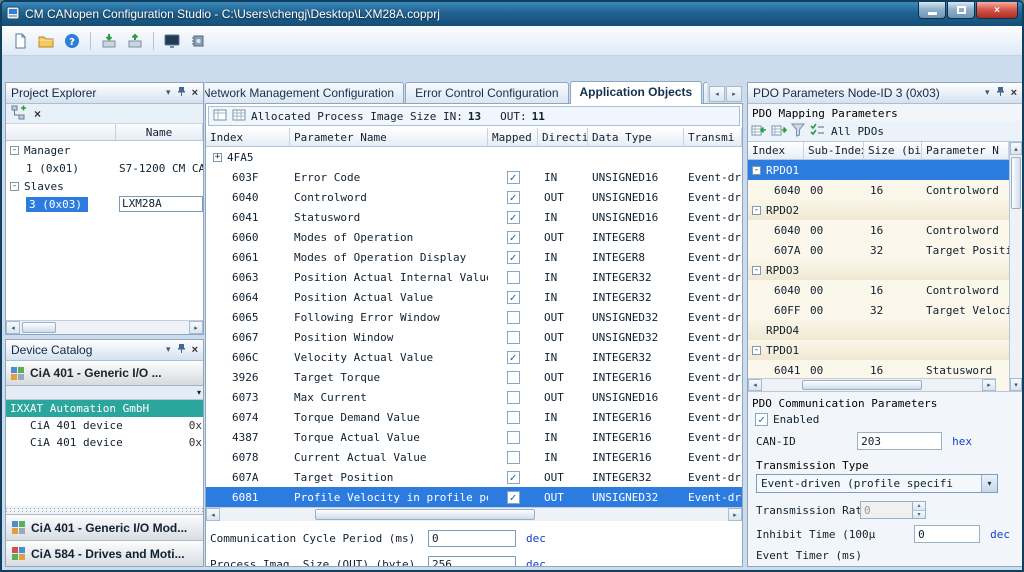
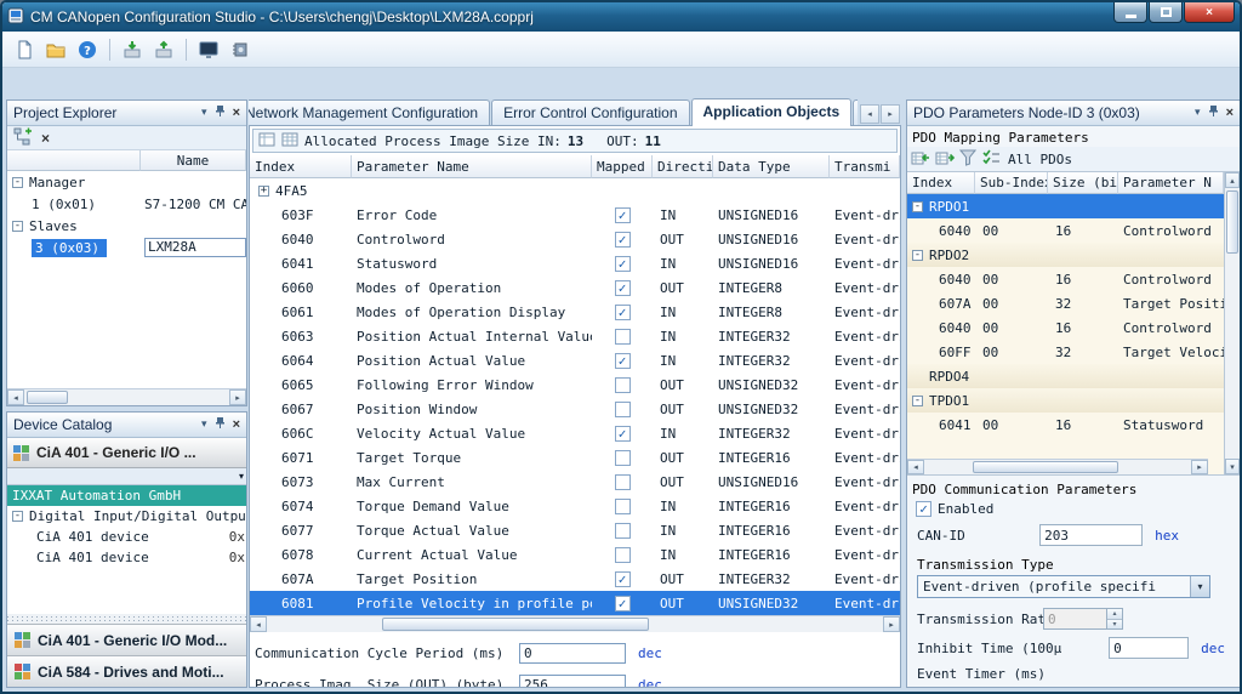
  CM CANopen Configuration Studio - C:\Users\chengj\Desktop\LXM28A.copprj
  ×
  ?
  Project Explorer
  ▾
  ×
  ×
  Name
  Manager
  1 (0x01)
  S7-1200 CM CA
  Slaves
  3 (0x03)
  LXM28A
  ◂
  ▸
  Device Catalog
  ▾
  ×
  CiA 401 - Generic I/O ...
  ▾
  IXXAT Automation GmbH
+ Digital Input/Digital Outpu
  CiA 401 device
  0x
  CiA 401 device
  0x
  CiA 401 - Generic I/O Mod...
  CiA 584 - Drives and Moti...
  Network Management Configuration
  Error Control Configuration
  Application Objects
  ◂
  ▸
  Allocated Process Image Size IN:
  13
  OUT:
  11
  Index
  Parameter Name
  Mapped
  Directi
  Data Type
  Transmi
  4FA5
  603F
  Error Code
  IN
  UNSIGNED16
  6040
  Controlword
  OUT
  UNSIGNED16
  6041
  Statusword
  IN
  UNSIGNED16
  6060
  Modes of Operation
  OUT
  INTEGER8
  6061
  Modes of Operation Display
  IN
  INTEGER8
  6063
  Position Actual Internal Valu
  IN
  INTEGER32
  6064
  Position Actual Value
  IN
  INTEGER32
  6065
  Following Error Window
  OUT
  UNSIGNED32
  6067
  Position Window
  OUT
  UNSIGNED32
  606C
  Velocity Actual Value
  IN
  INTEGER32
- 3926
+ 6071
  Target Torque
  OUT
  INTEGER16
  6073
  Max Current
  OUT
  UNSIGNED16
  6074
  Torque Demand Value
  IN
  INTEGER16
- 4387
+ 6077
  Torque Actual Value
  IN
  INTEGER16
  6078
  Current Actual Value
  IN
  INTEGER16
  607A
  Target Position
  OUT
  INTEGER32
  6081
  OUT
  UNSIGNED32
  ◂
  ▸
  Communication Cycle Period (ms)
  0
  dec
  Process Imag. Size (OUT) (byte)
  256
  dec
  PDO Parameters Node-ID 3 (0x03)
  ▾
  ×
  PDO Mapping Parameters
  All PDOs
  Index
  Sub-Inde
  Size (bi
  Parameter N
  RPDO1
  6040
  00
  16
  Controlword
  RPDO2
  6040
  00
  16
  Controlword
  607A
  00
  32
  Target Posit
- RPDO3
  6040
  00
  16
  Controlword
  60FF
  00
  32
  Target Veloc
  RPDO4
  TPDO1
  6041
  00
  16
  Statusword
  ◂
  ▸
  ▴
  ▾
  PDO Communication Parameters
  Enabled
  CAN-ID
  203
  hex
  Transmission Type
  Event-driven (profile specifi
  ▾
  Transmission Rat
  0
  Inhibit Time (100µ
  0
  dec
  Event Timer (ms)
